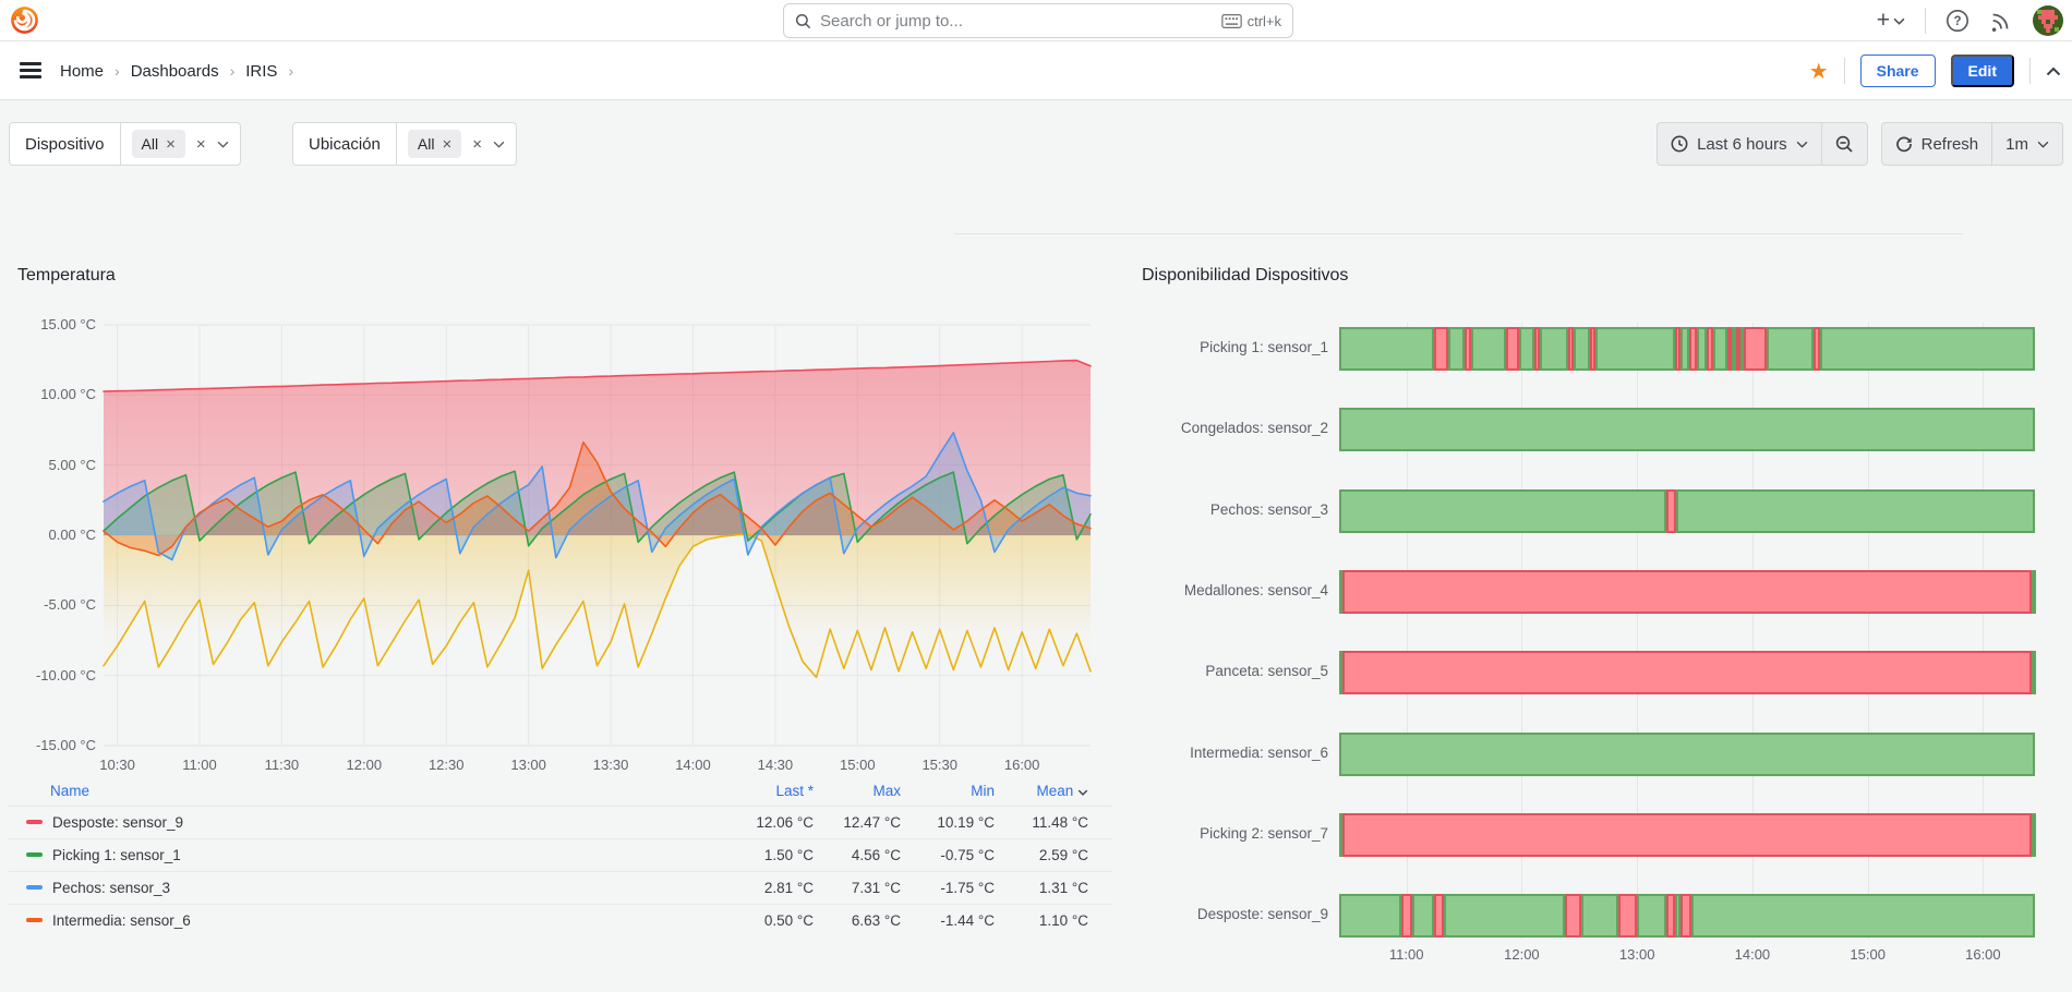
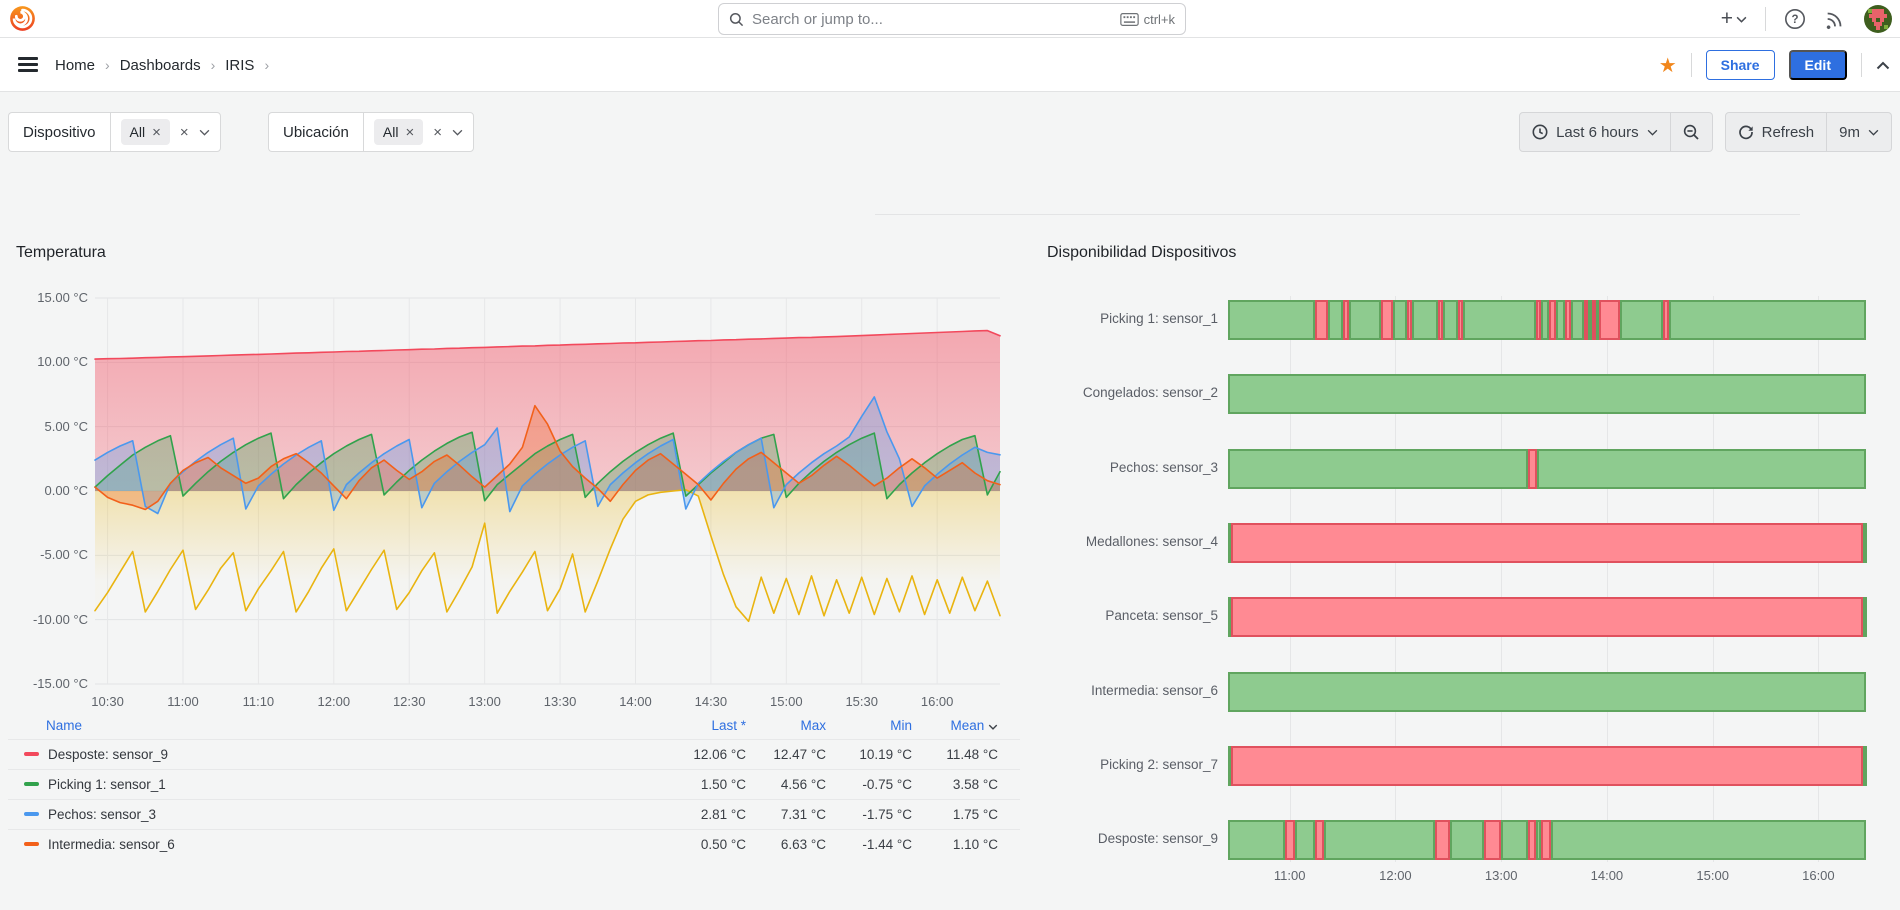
  Search or jump to...
  ctrl+k
  +
  ?
  Home
  ›
  Dashboards
  ›
  IRIS
  ›
  ★
  Share
  Edit
  Dispositivo
  All
  ×
  ×
  Ubicación
  All
  ×
  ×
  Last 6 hours
  Refresh
- 1m
+ 9m
  Temperatura
  15.00 °C
  10.00 °C
  5.00 °C
  0.00 °C
  -5.00 °C
  -10.00 °C
  -15.00 °C
  10:30
  11:00
- 11:30
+ 11:10
  12:00
  12:30
  13:00
  13:30
  14:00
  14:30
  15:00
  15:30
  16:00
  Name	Last *	Max	Min	Mean
  Desposte: sensor_9	12.06 °C	12.47 °C	10.19 °C	11.48 °C
- Picking 1: sensor_1	1.50 °C	4.56 °C	-0.75 °C	2.59 °C
+ Picking 1: sensor_1	1.50 °C	4.56 °C	-0.75 °C	3.58 °C
- Pechos: sensor_3	2.81 °C	7.31 °C	-1.75 °C	1.31 °C
+ Pechos: sensor_3	2.81 °C	7.31 °C	-1.75 °C	1.75 °C
  Intermedia: sensor_6	0.50 °C	6.63 °C	-1.44 °C	1.10 °C
  Disponibilidad Dispositivos
  11:00
  12:00
  13:00
  14:00
  15:00
  16:00
  Picking 1: sensor_1
  Congelados: sensor_2
  Pechos: sensor_3
  Medallones: sensor_4
  Panceta: sensor_5
  Intermedia: sensor_6
  Picking 2: sensor_7
  Desposte: sensor_9
